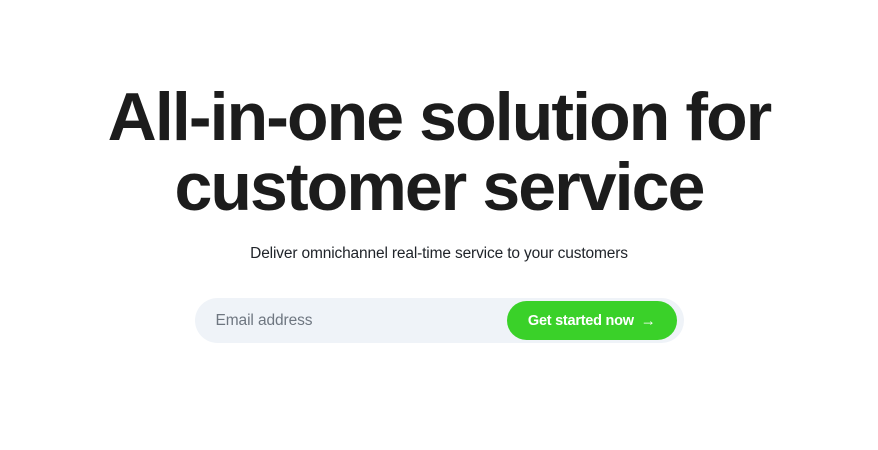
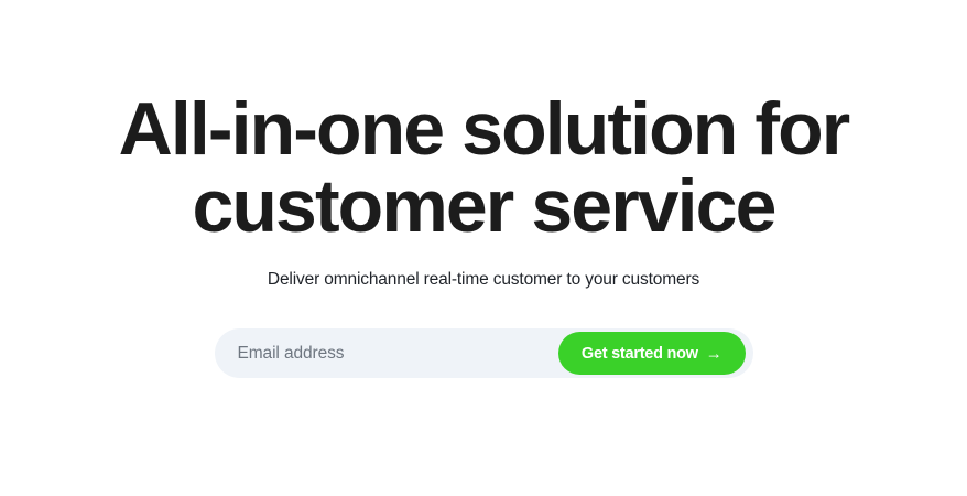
  All-in-one solution for
  customer service
- Deliver omnichannel real-time service to your customers
+ Deliver omnichannel real-time customer to your customers
  Email address
  Get started now
  →
